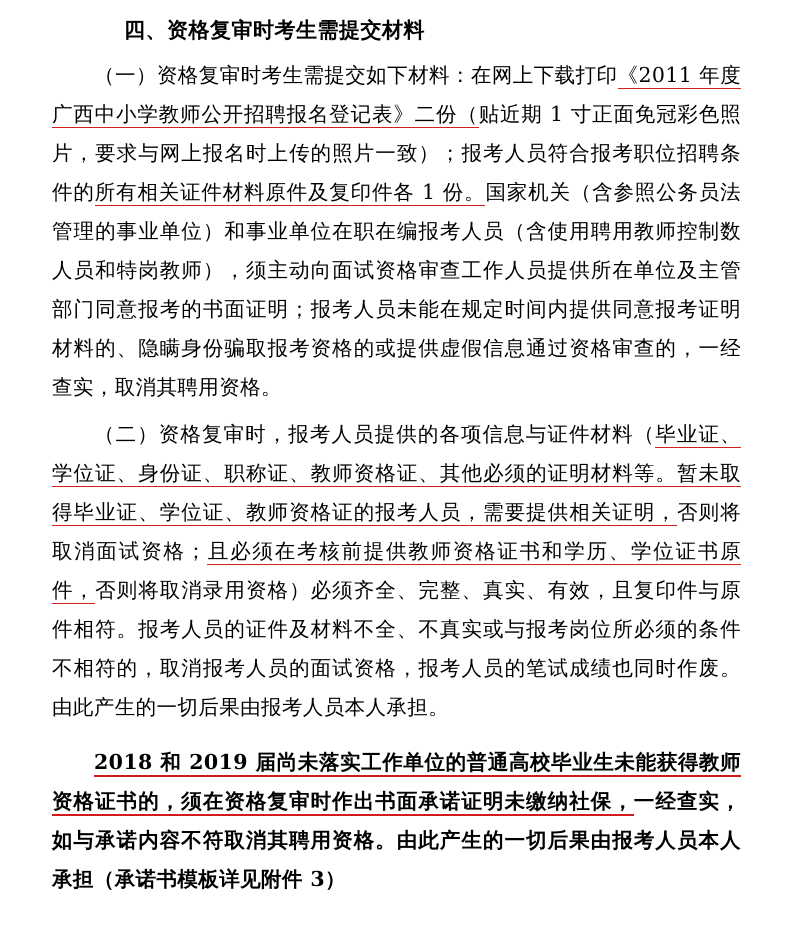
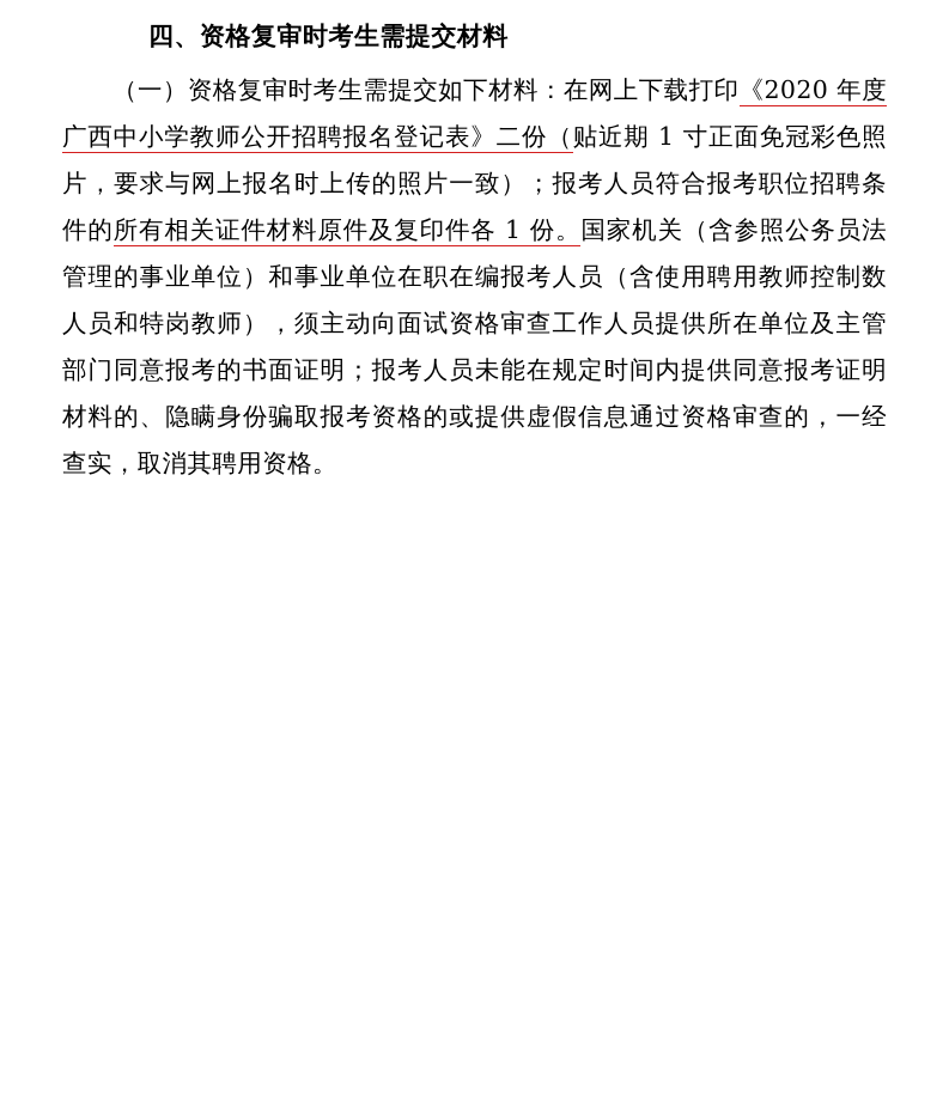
  四、资格复审时考生需提交材料
- （一）资格复审时考生需提交如下材料：在网上下载打印《2011 年度广西中小学教师公开招聘报名登记表》二份（贴近期 1 寸正面免冠彩色照片，要求与网上报名时上传的照片一致）；报考人员符合报考职位招聘条件的所有相关证件材料原件及复印件各 1 份。国家机关（含参照公务员法管理的事业单位）和事业单位在职在编报考人员（含使用聘用教师控制数人员和特岗教师），须主动向面试资格审查工作人员提供所在单位及主管部门同意报考的书面证明；报考人员未能在规定时间内提供同意报考证明材料的、隐瞒身份骗取报考资格的或提供虚假信息通过资格审查的，一经查实，取消其聘用资格。
+ （一）资格复审时考生需提交如下材料：在网上下载打印《2020 年度广西中小学教师公开招聘报名登记表》二份（贴近期 1 寸正面免冠彩色照片，要求与网上报名时上传的照片一致）；报考人员符合报考职位招聘条件的所有相关证件材料原件及复印件各 1 份。国家机关（含参照公务员法管理的事业单位）和事业单位在职在编报考人员（含使用聘用教师控制数人员和特岗教师），须主动向面试资格审查工作人员提供所在单位及主管部门同意报考的书面证明；报考人员未能在规定时间内提供同意报考证明材料的、隐瞒身份骗取报考资格的或提供虚假信息通过资格审查的，一经查实，取消其聘用资格。
- （二）资格复审时，报考人员提供的各项信息与证件材料（毕业证、学位证、身份证、职称证、教师资格证、其他必须的证明材料等。暂未取得毕业证、学位证、教师资格证的报考人员，需要提供相关证明，否则将取消面试资格；且必须在考核前提供教师资格证书和学历、学位证书原件，否则将取消录用资格）必须齐全、完整、真实、有效，且复印件与原件相符。报考人员的证件及材料不全、不真实或与报考岗位所必须的条件不相符的，取消报考人员的面试资格，报考人员的笔试成绩也同时作废。由此产生的一切后果由报考人员本人承担。
- 2018 和 2019 届尚未落实工作单位的普通高校毕业生未能获得教师资格证书的，须在资格复审时作出书面承诺证明未缴纳社保，一经查实，如与承诺内容不符取消其聘用资格。由此产生的一切后果由报考人员本人承担（承诺书模板详见附件 3）
